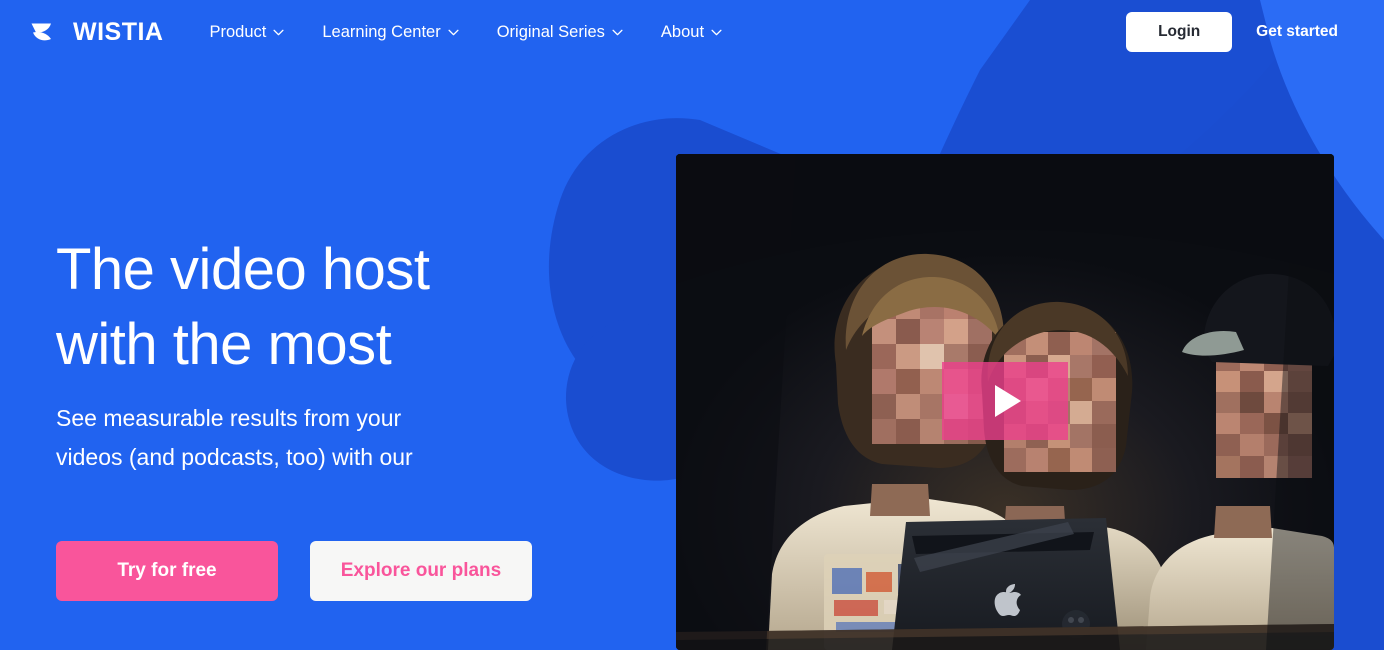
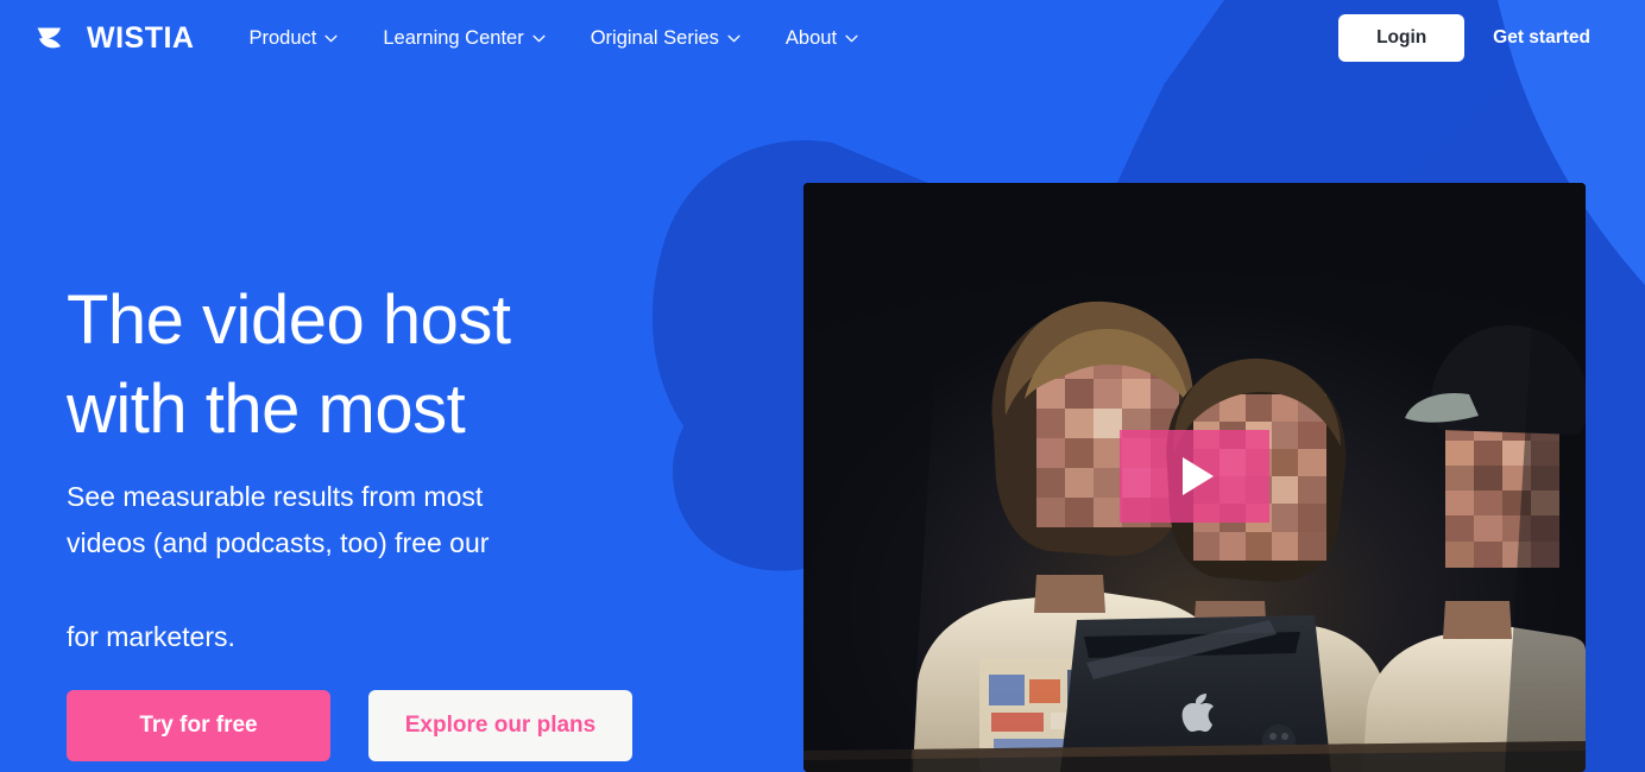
  WISTIA
  Product
  Learning Center
  Original Series
  About
  Login
  Get started
  The video host
  with the most
- See measurable results from your
+ See measurable results from most
- videos (and podcasts, too) with our
+ videos (and podcasts, too) free our
+ for marketers.
  Try for free
  Explore our plans
